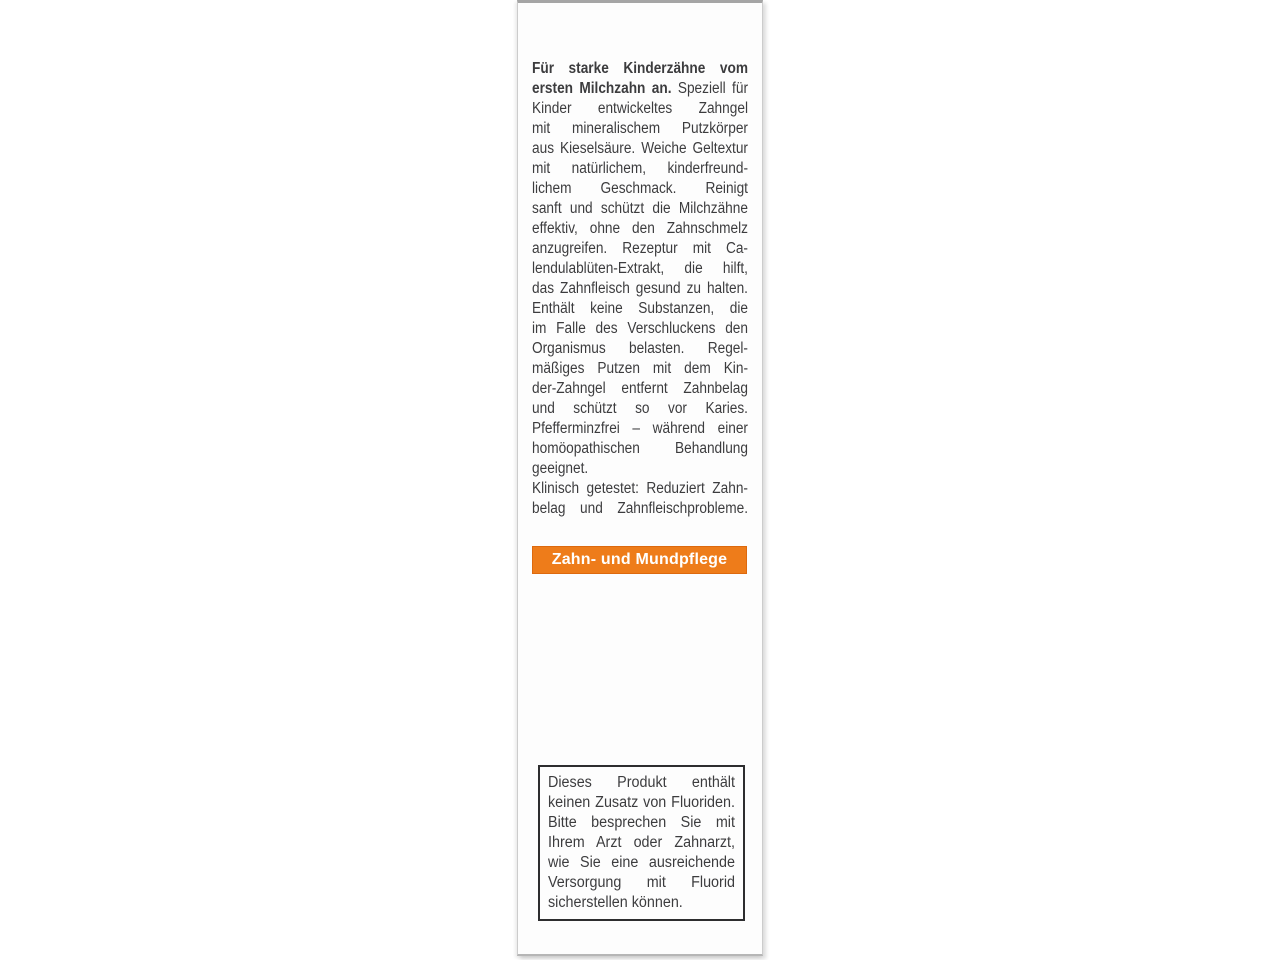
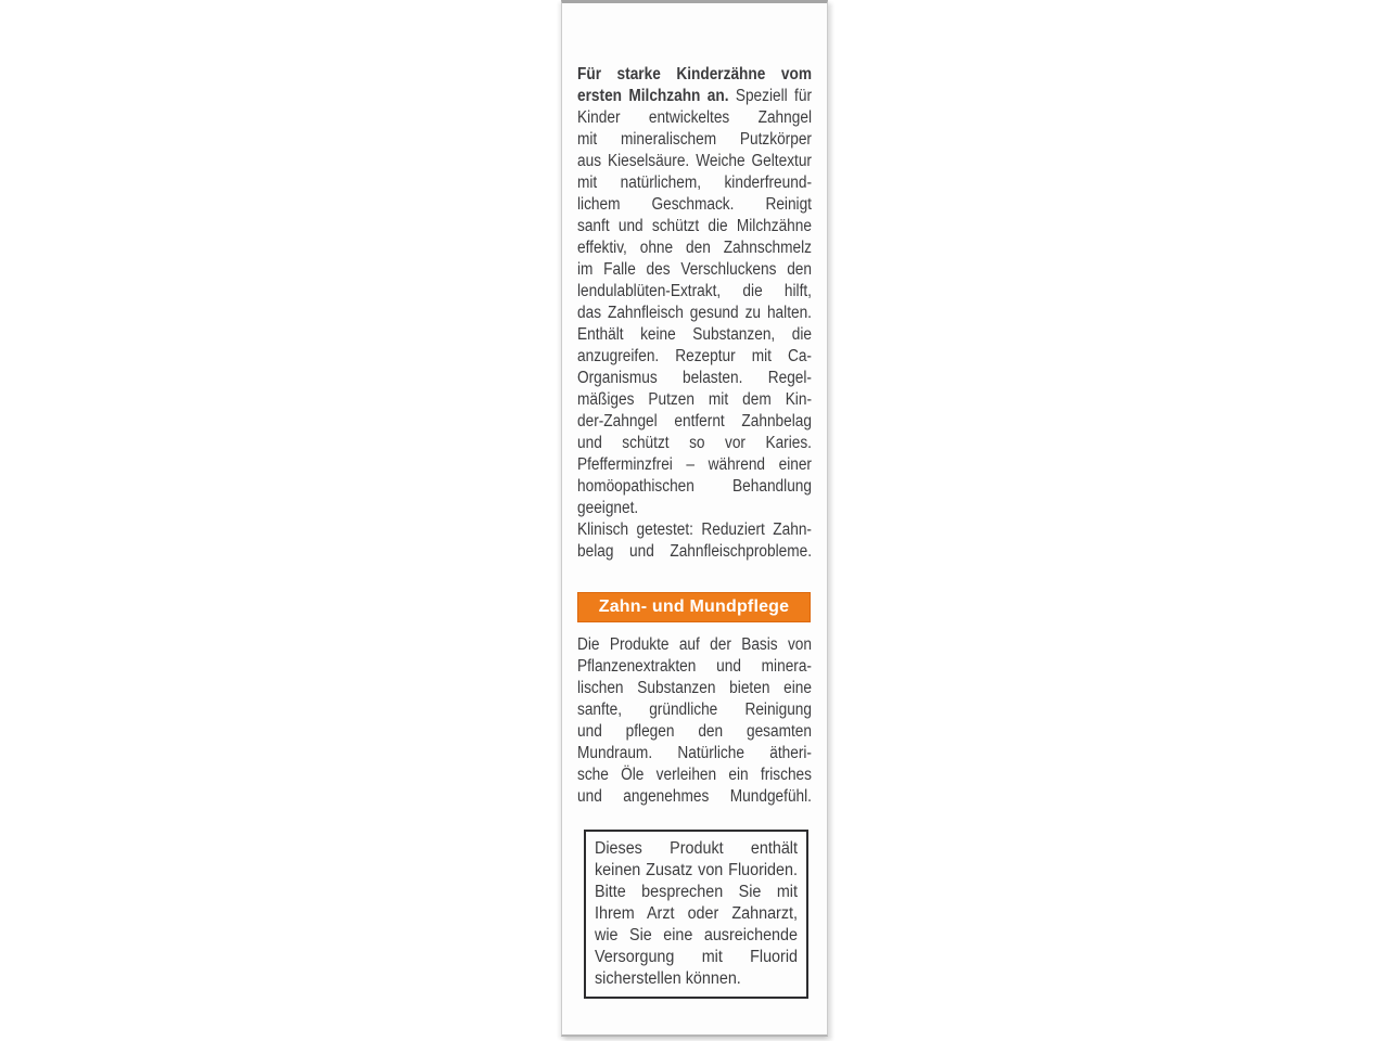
  Für starke Kinderzähne vom
  ersten Milchzahn an. Speziell für
  Kinder entwickeltes Zahngel
  mit mineralischem Putzkörper
  aus Kieselsäure. Weiche Geltextur
  mit natürlichem, kinderfreund-
  lichem Geschmack. Reinigt
  sanft und schützt die Milchzähne
  effektiv, ohne den Zahnschmelz
- anzugreifen. Rezeptur mit Ca-
+ im Falle des Verschluckens den
  lendulablüten-Extrakt, die hilft,
  das Zahnfleisch gesund zu halten.
  Enthält keine Substanzen, die
- im Falle des Verschluckens den
+ anzugreifen. Rezeptur mit Ca-
  Organismus belasten. Regel-
  mäßiges Putzen mit dem Kin-
  der-Zahngel entfernt Zahnbelag
  und schützt so vor Karies.
  Pfefferminzfrei – während einer
  homöopathischen Behandlung
  geeignet.
  Klinisch getestet: Reduziert Zahn-
  belag und Zahnfleischprobleme.
  Zahn- und Mundpflege
+ Die Produkte auf der Basis von
+ Pflanzenextrakten und minera-
+ lischen Substanzen bieten eine
+ sanfte, gründliche Reinigung
+ und pflegen den gesamten
+ Mundraum. Natürliche ätheri-
+ sche Öle verleihen ein frisches
+ und angenehmes Mundgefühl.
  Dieses Produkt enthält
  keinen Zusatz von Fluoriden.
  Bitte besprechen Sie mit
  Ihrem Arzt oder Zahnarzt,
  wie Sie eine ausreichende
  Versorgung mit Fluorid
  sicherstellen können.
